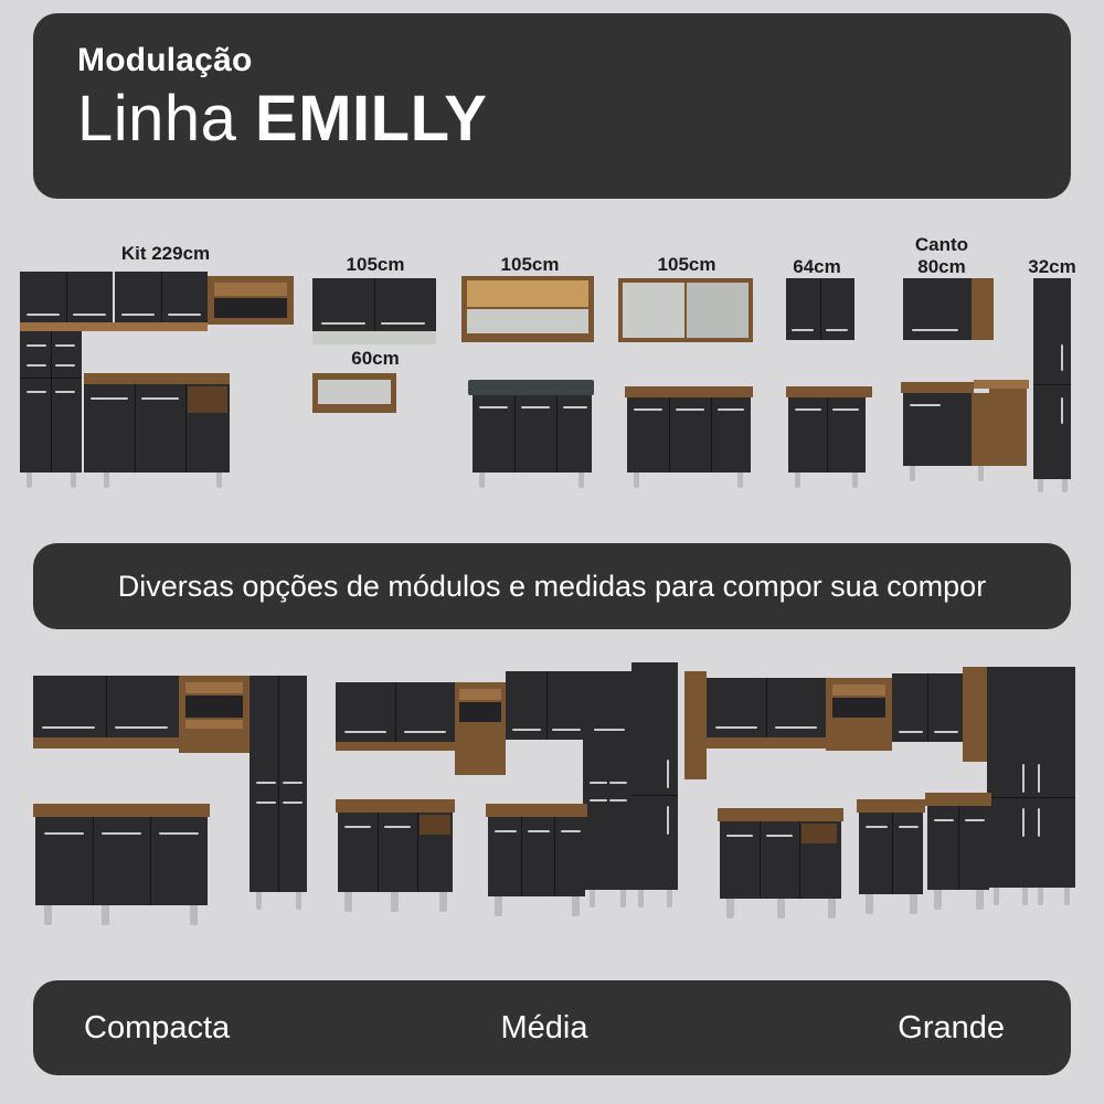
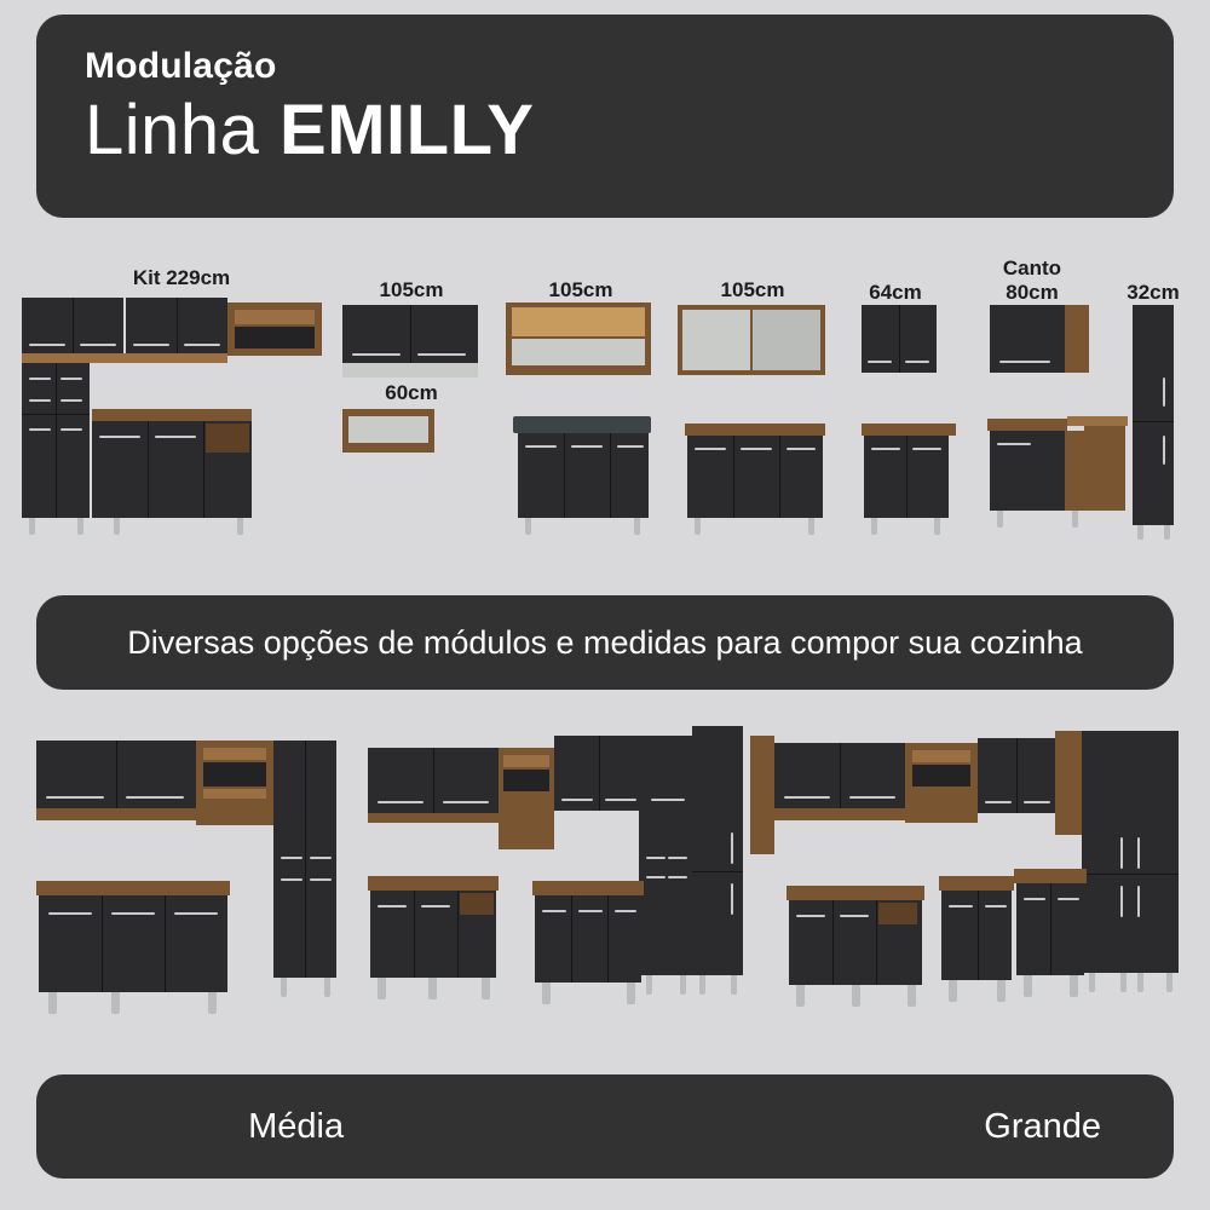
  Modulação
  Linha EMILLY
  Kit 229cm
  105cm
  60cm
  105cm
  105cm
  64cm
  Canto
  80cm
  32cm
- Diversas opções de módulos e medidas para compor sua compor
+ Diversas opções de módulos e medidas para compor sua cozinha
- Compacta
  Média
  Grande
